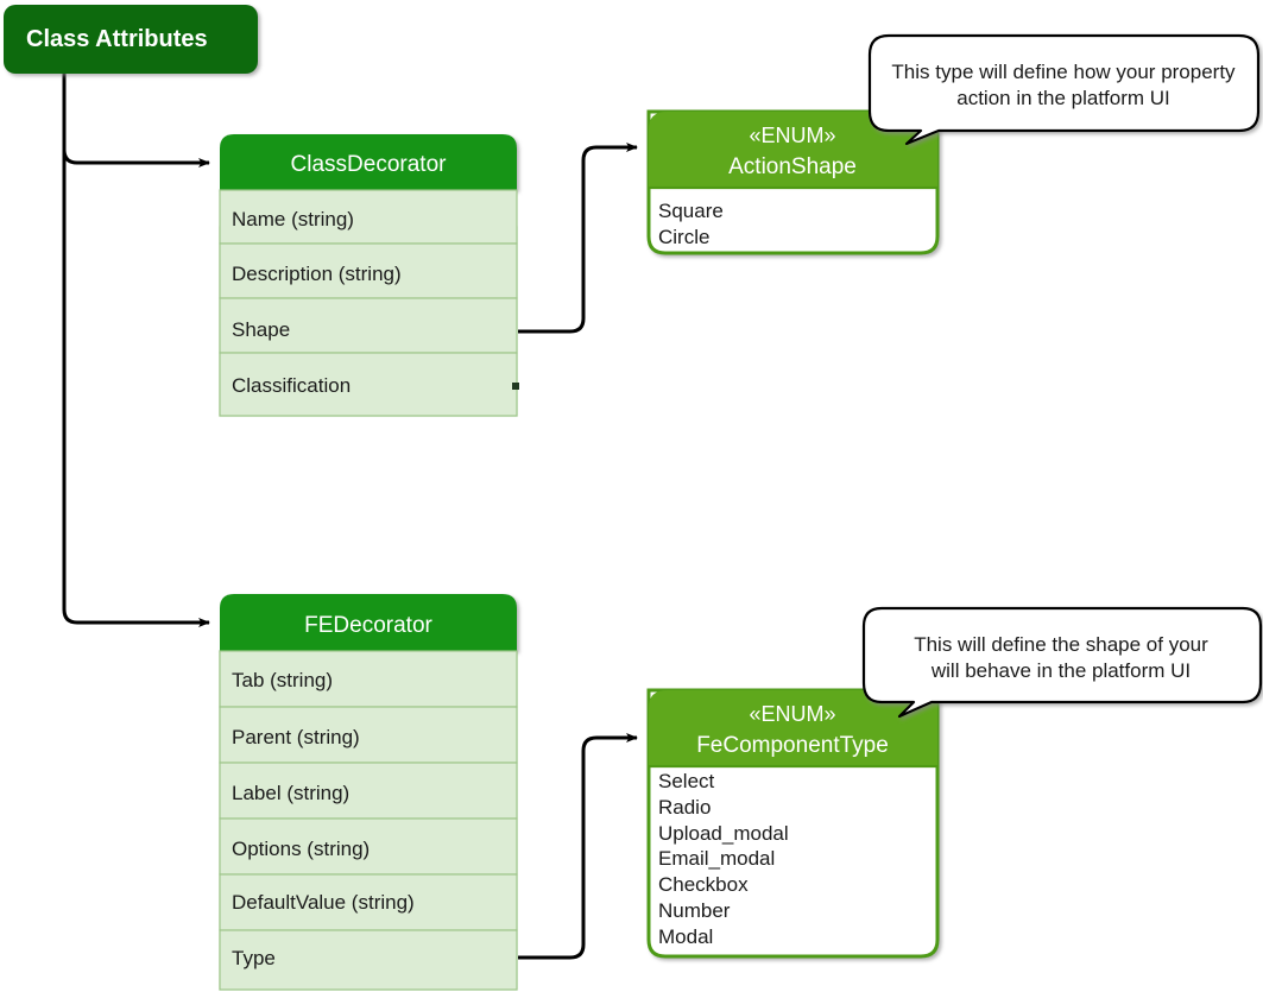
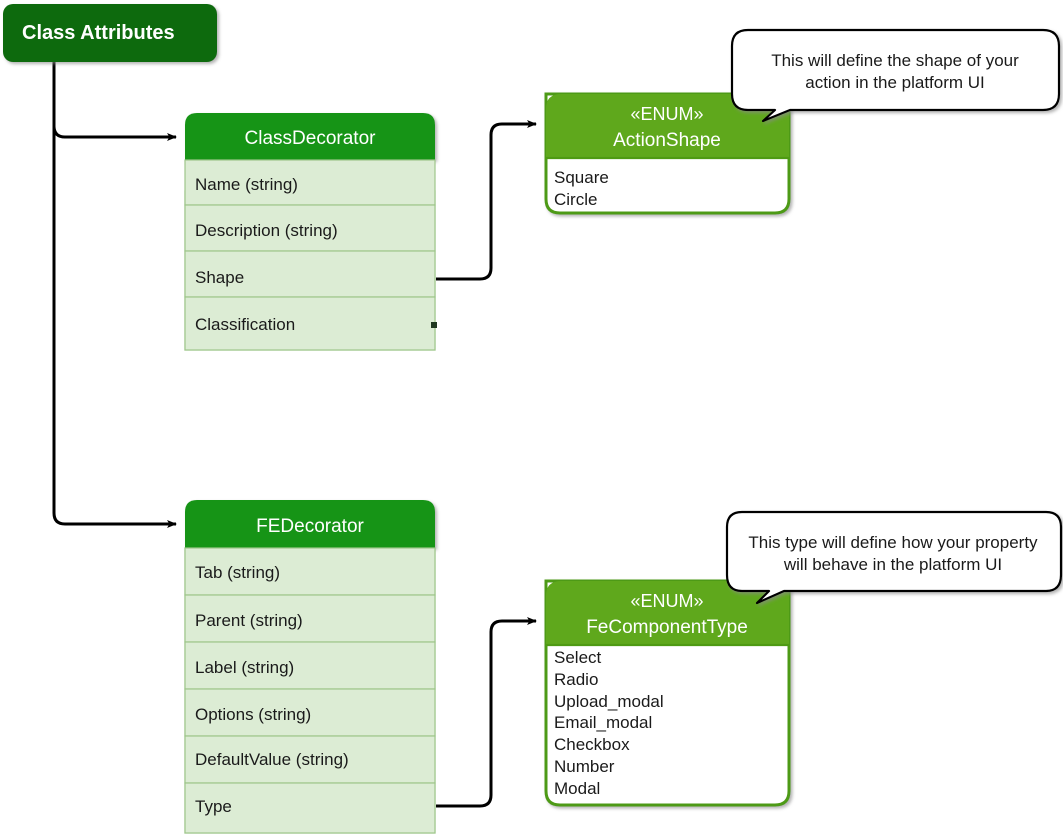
  Class Attributes
  ClassDecorator
  Name (string)
  Description (string)
  Shape
  Classification
  FEDecorator
  Tab (string)
  Parent (string)
  Label (string)
  Options (string)
  DefaultValue (string)
  Type
  «ENUM»
  ActionShape
  Square
  Circle
  «ENUM»
  FeComponentType
  Select
  Radio
  Upload_modal
  Email_modal
  Checkbox
  Number
  Modal
- This type will define how your property
+ This will define the shape of your
  action in the platform UI
- This will define the shape of your
+ This type will define how your property
  will behave in the platform UI
